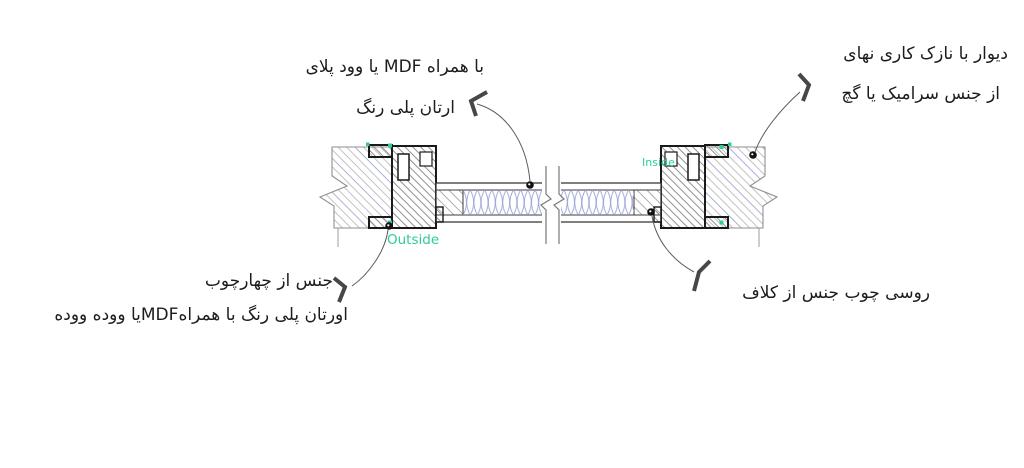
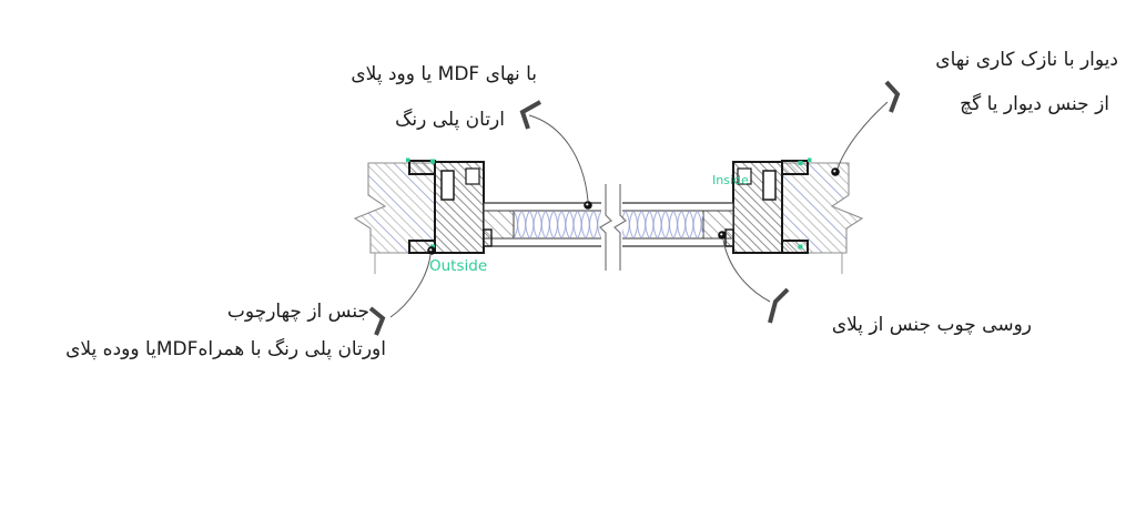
  Inside
  Outside
- با همراه MDF یا وود پلای
+ با نهای MDF یا وود پلای
  ارتان پلی رنگ
  دیوار با نازک کاری نهای
- از جنس سرامیک یا گچ
+ از جنس دیوار یا گچ
  جنس از چهارچوب
- اورتان پلی رنگ با همراهMDFیا ووده ووده
+ اورتان پلی رنگ با همراهMDFیا ووده پلای
- روسی چوب جنس از کلاف
+ روسی چوب جنس از پلای
